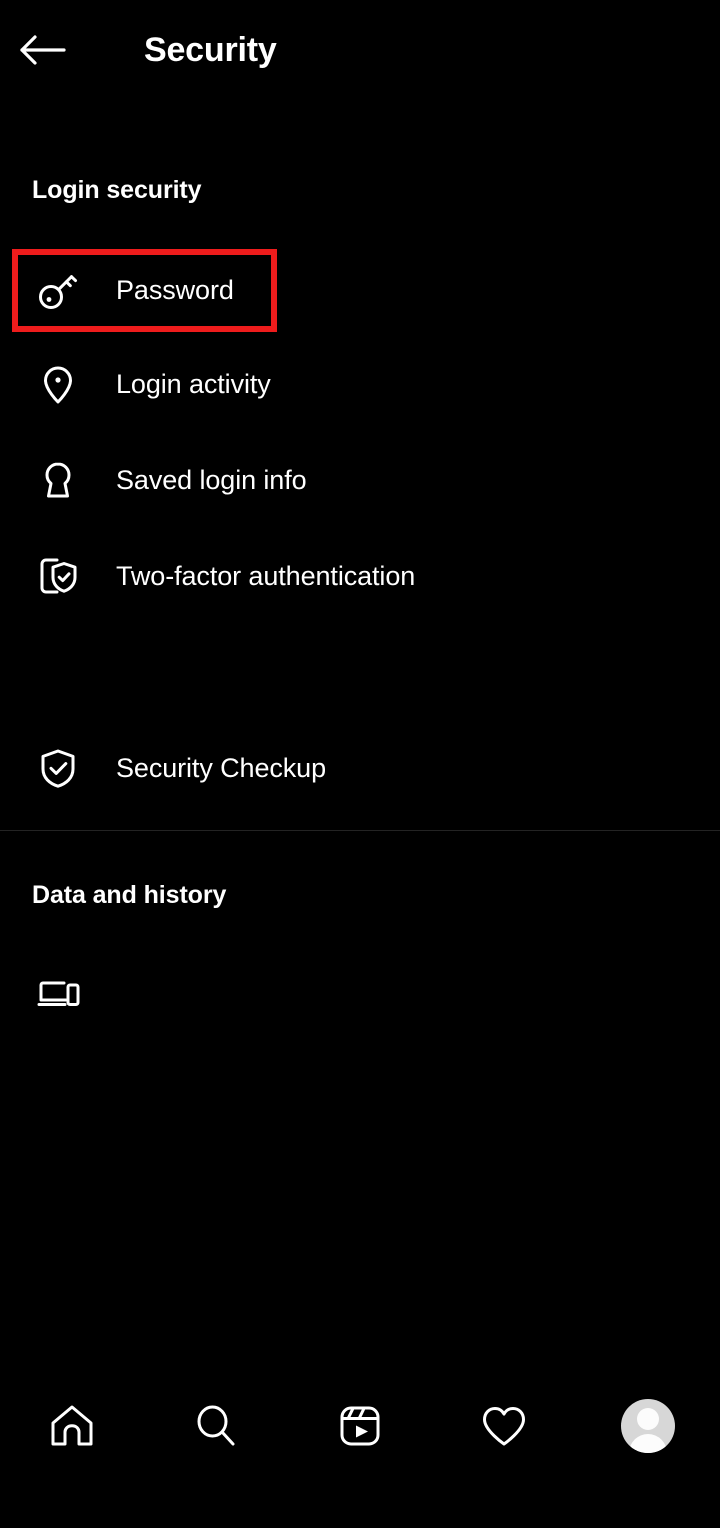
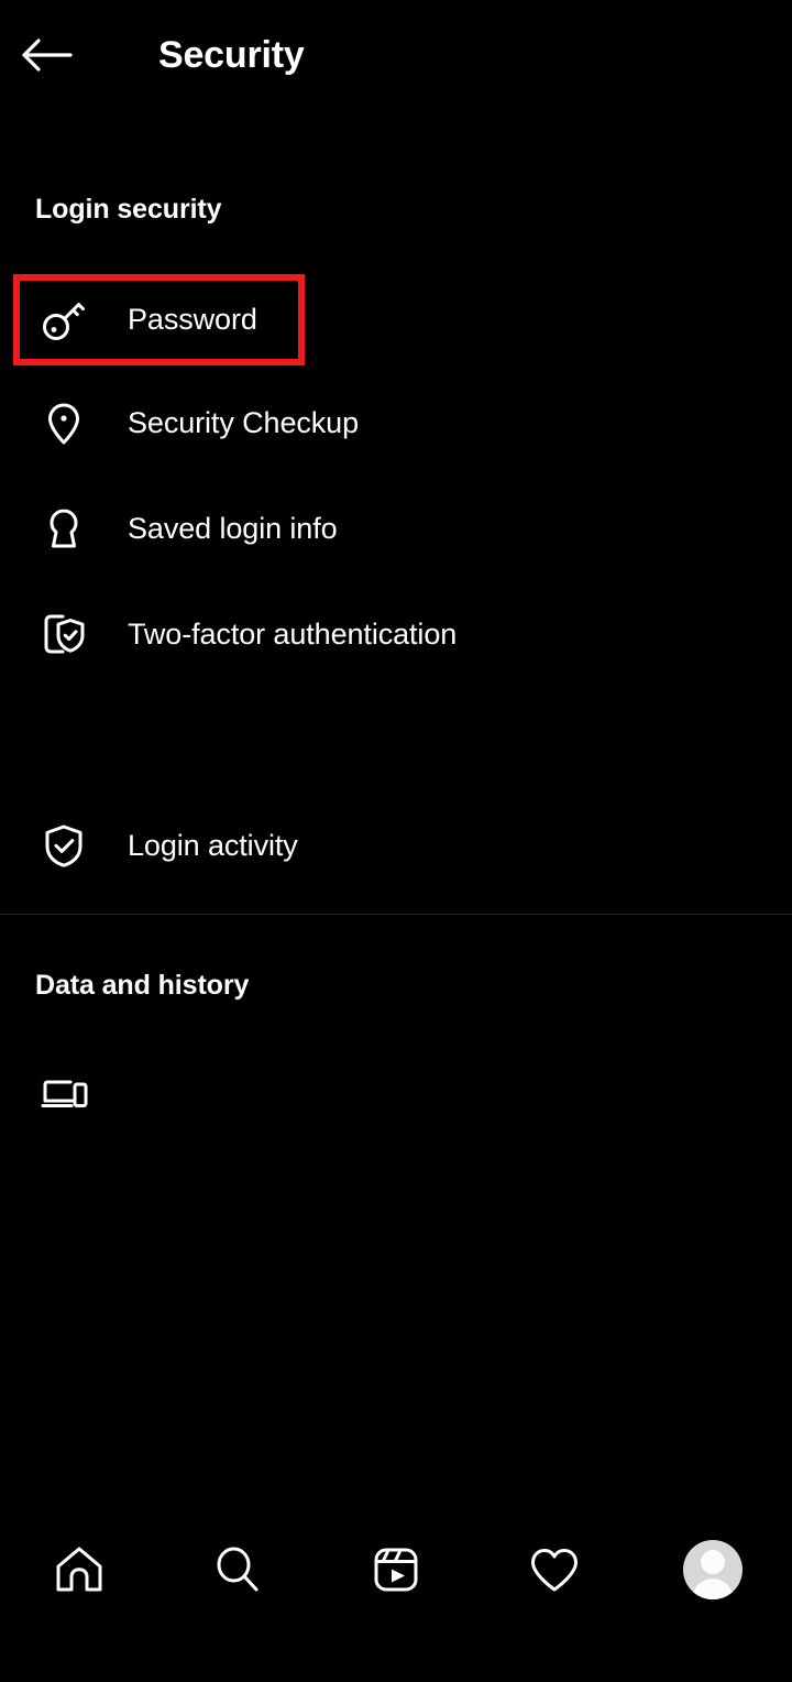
  Security
  Login security
  Password
- Login activity
+ Security Checkup
  Saved login info
  Two-factor authentication
- Security Checkup
+ Login activity
  Data and history
